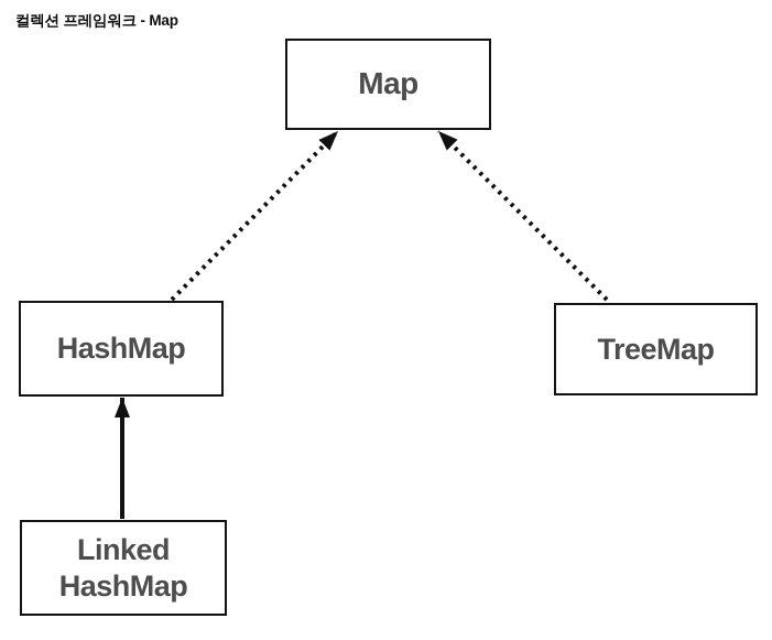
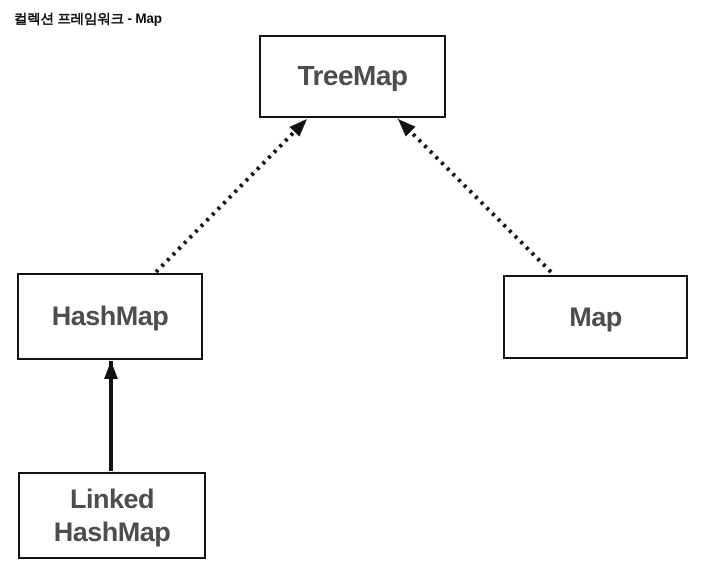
  컬렉션 프레임워크 - Map
- Map
+ TreeMap
  HashMap
- TreeMap
+ Map
  Linked
  HashMap
